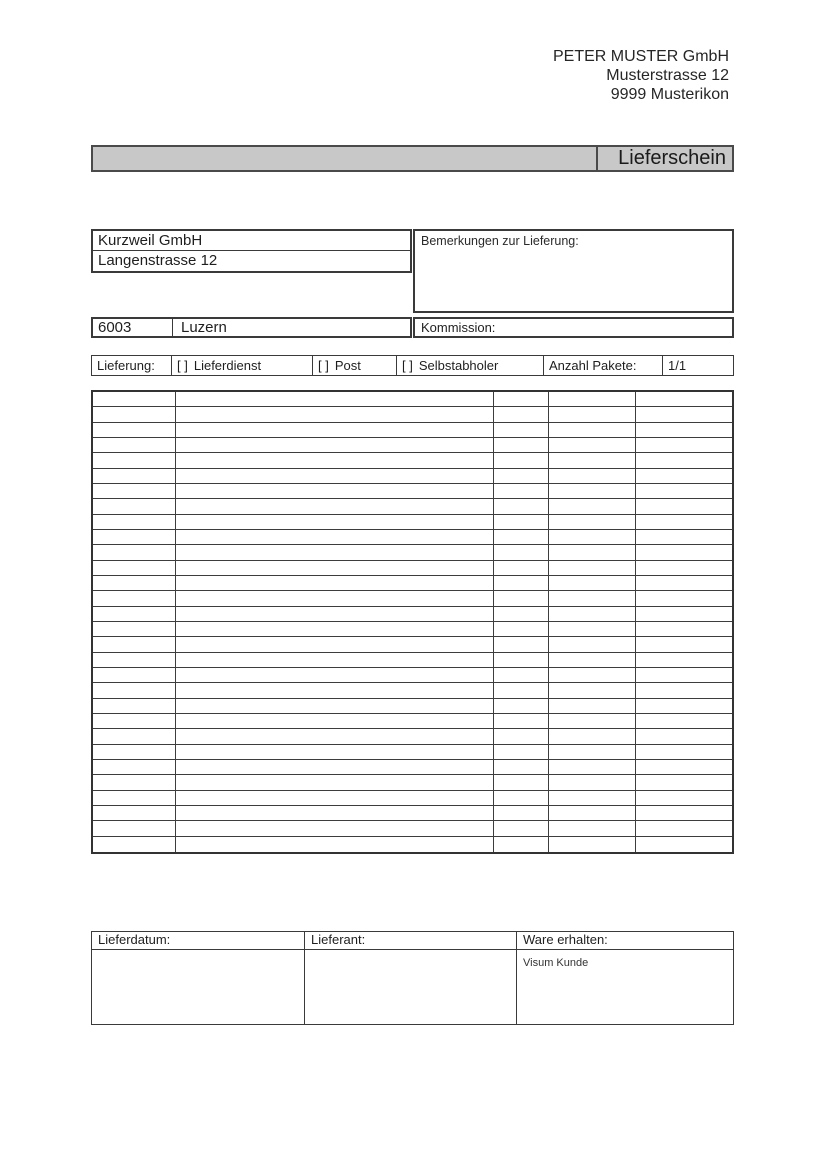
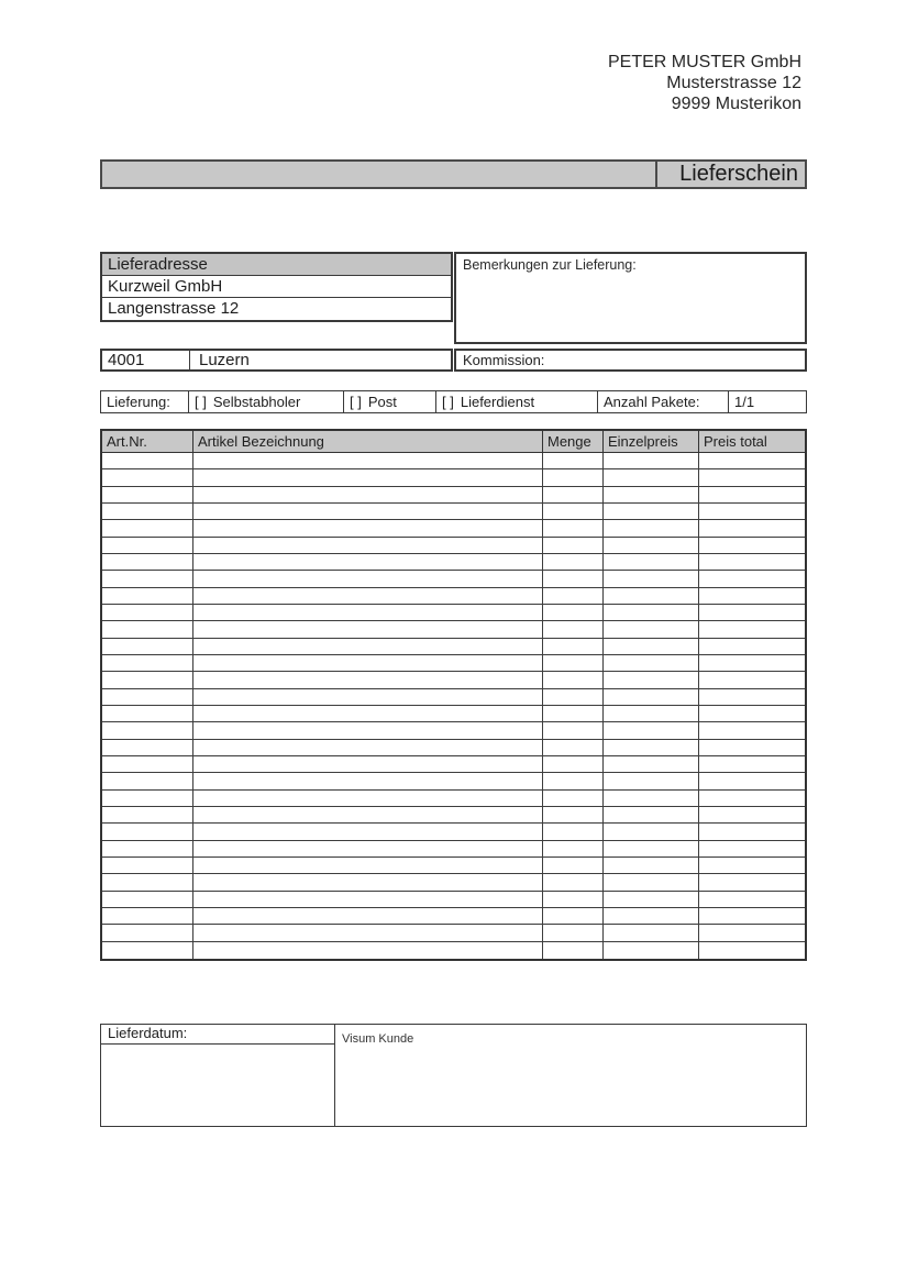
  PETER MUSTER GmbH
  Musterstrasse 12
  9999 Musterikon
  Lieferschein
+ Lieferadresse
  Kurzweil GmbH
  Langenstrasse 12
- 6003
+ 4001
  Luzern
  Bemerkungen zur Lieferung:
  Kommission:
  Lieferung:
  [ ]
- Lieferdienst
+ Selbstabholer
  [ ]
  Post
  [ ]
- Selbstabholer
+ Lieferdienst
  Anzahl Pakete:
  1/1
+ Art.Nr.
+ Artikel Bezeichnung
+ Menge
+ Einzelpreis
+ Preis total
  Lieferdatum:
- Lieferant:
- Ware erhalten:
  Visum Kunde
